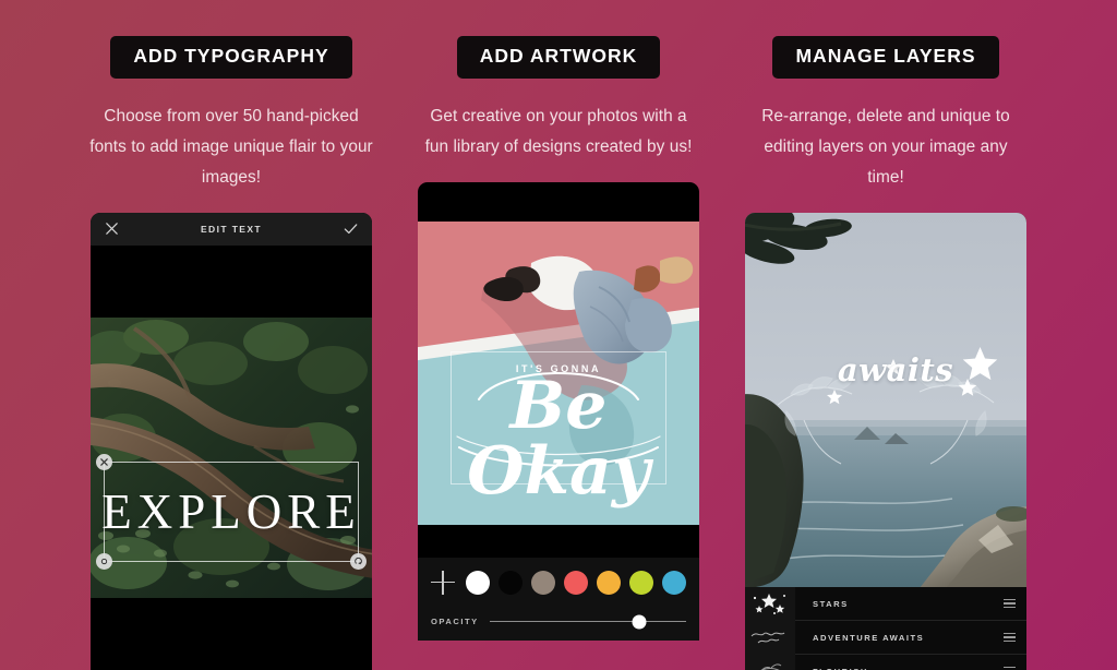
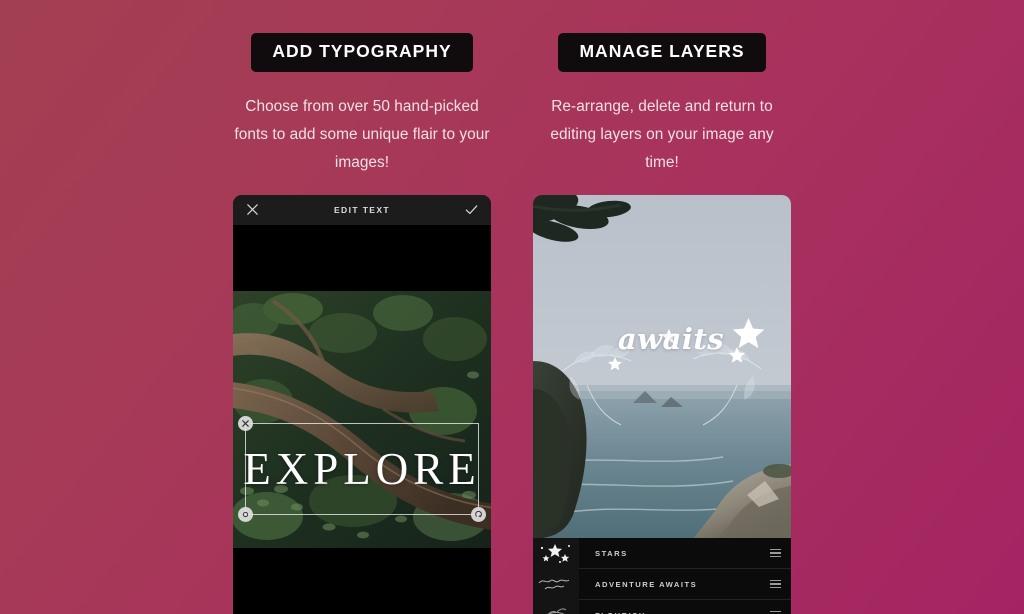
  ADD TYPOGRAPHY
- Choose from over 50 hand-picked fonts to add image unique flair to your images!
+ Choose from over 50 hand-picked fonts to add some unique flair to your images!
  EXPLORE
  EDIT TEXT
- ADD ARTWORK
- Get creative on your photos with a fun library of designs created by us!
- IT'S GONNA
- Be Okay
- OPACITY
  MANAGE LAYERS
- Re-arrange, delete and unique to editing layers on your image any time!
+ Re-arrange, delete and return to editing layers on your image any time!
  awaits
  STARS
  ADVENTURE AWAITS
